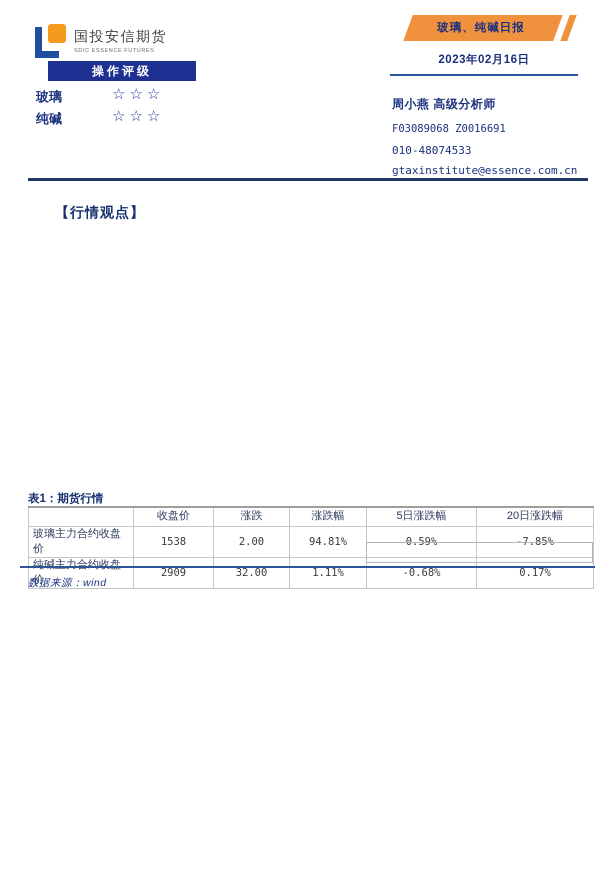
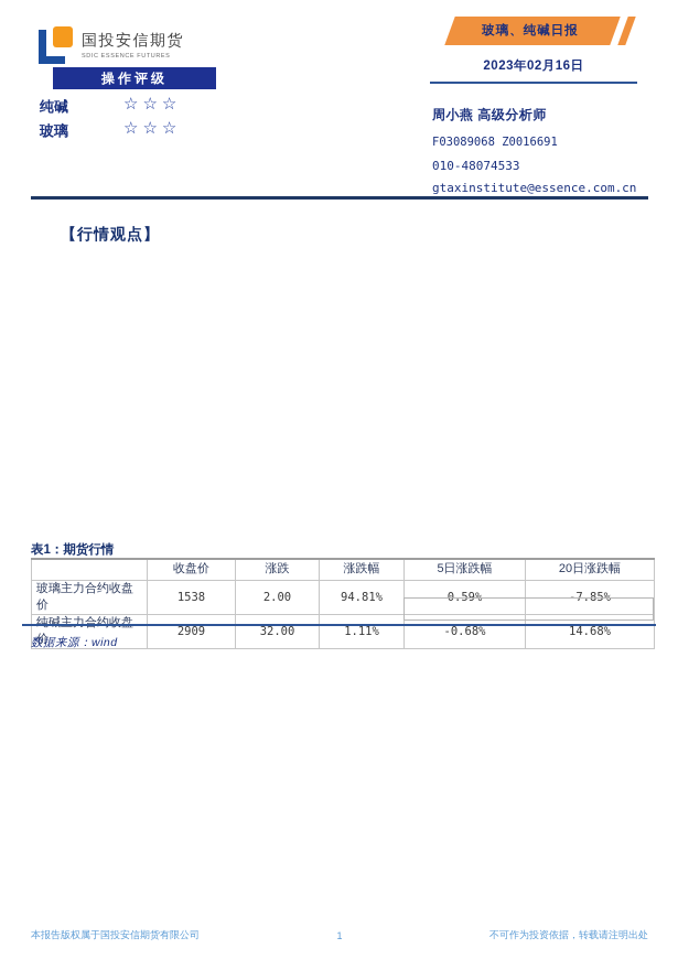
  国投安信期货
  玻璃、纯碱日报
  2023年02月16日
  操作评级
- 玻璃
+ 纯碱
  ☆☆☆
- 纯碱
+ 玻璃
  ☆☆☆
  周小燕 高级分析师
  F03089068 Z0016691
  010-48074533
  gtaxinstitute@essence.com.cn
  【行情观点】
  表1：期货行情
  	收盘价	涨跌	涨跌幅	5日涨跌幅	20日涨跌幅
  玻璃主力合约收盘价	1538	2.00	94.81%	0.59%	-7.85%
- 纯碱主力合约收盘价	2909	32.00	1.11%	-0.68%	0.17%
+ 纯碱主力合约收盘价	2909	32.00	1.11%	-0.68%	14.68%
  数据来源：wind
+ 本报告版权属于国投安信期货有限公司
+ 1
+ 不可作为投资依据，转载请注明出处
